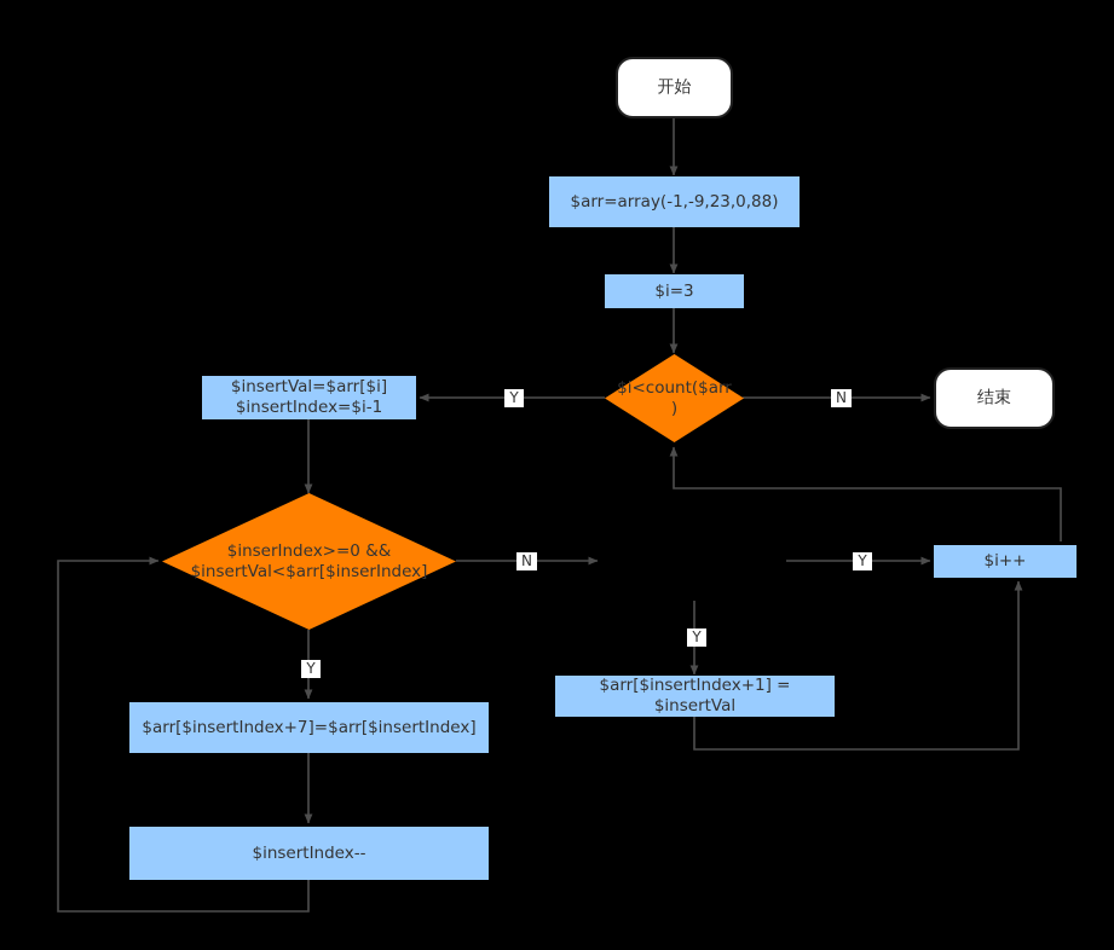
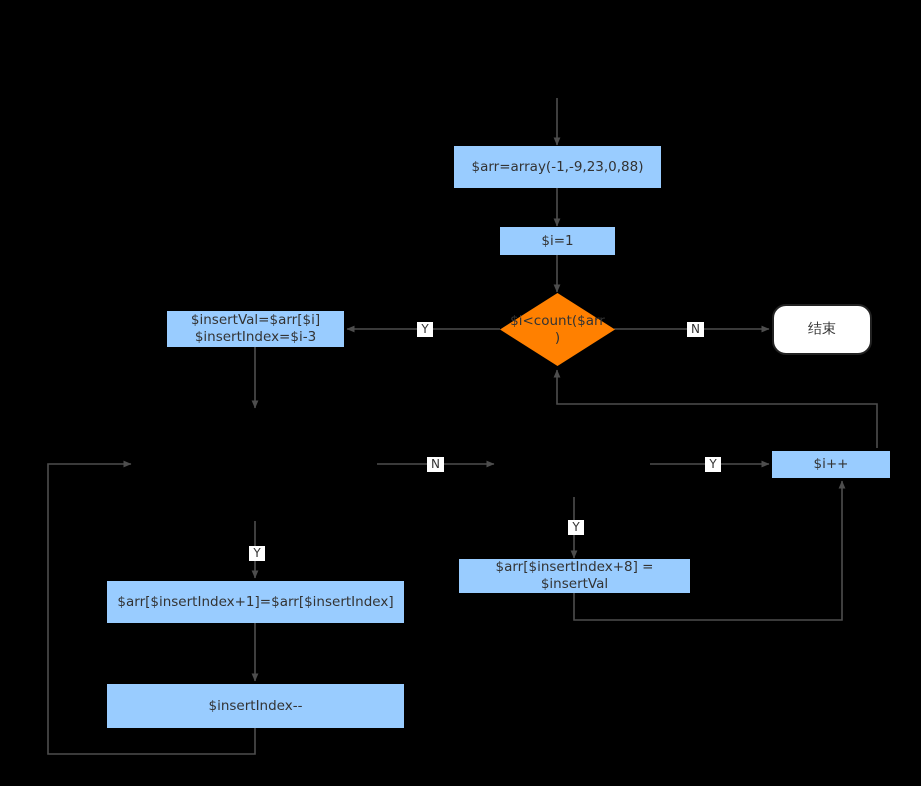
- 开始
  结束
  $arr=array(-1,-9,23,0,88)
- $i=3
+ $i=1
  $insertVal=$arr[$i]
- $insertIndex=$i-1
+ $insertIndex=$i-3
- $arr[$insertIndex+7]=$arr[$insertIndex]
+ $arr[$insertIndex+1]=$arr[$insertIndex]
  $insertIndex--
- $arr[$insertIndex+1] =
+ $arr[$insertIndex+8] =
  $insertVal
  $i++
  $i<count($arr
  )
- $inserIndex>=0 &&
- $insertVal<$arr[$inserIndex]
  Y
  N
  N
  Y
  Y
  Y
